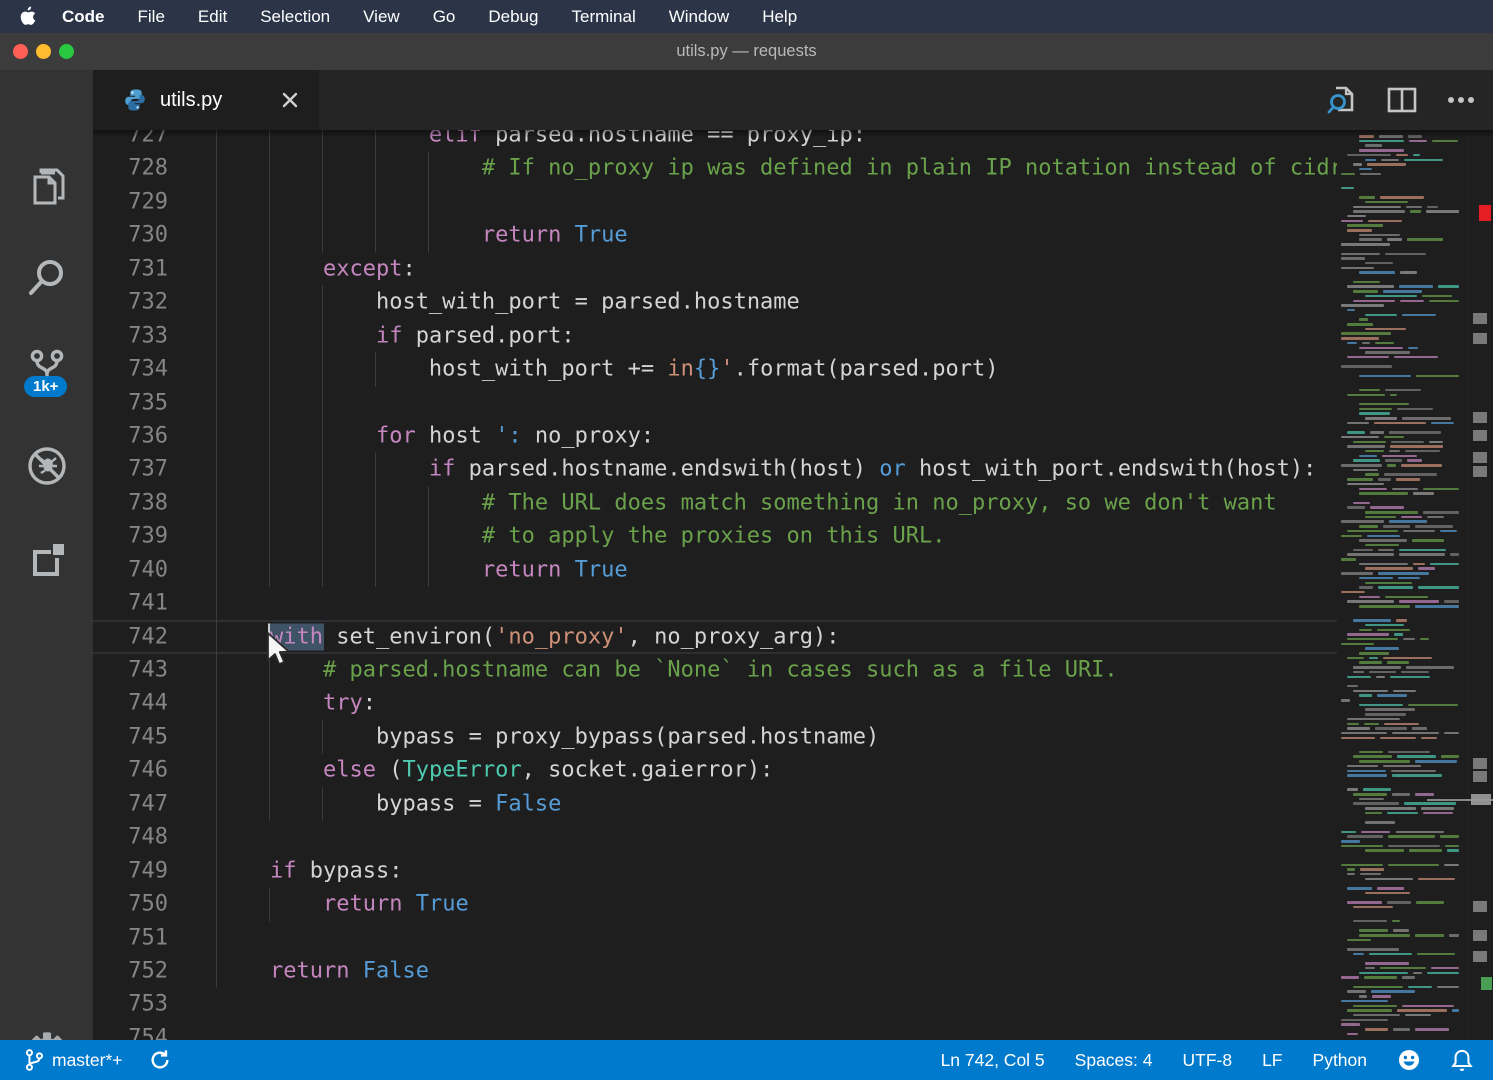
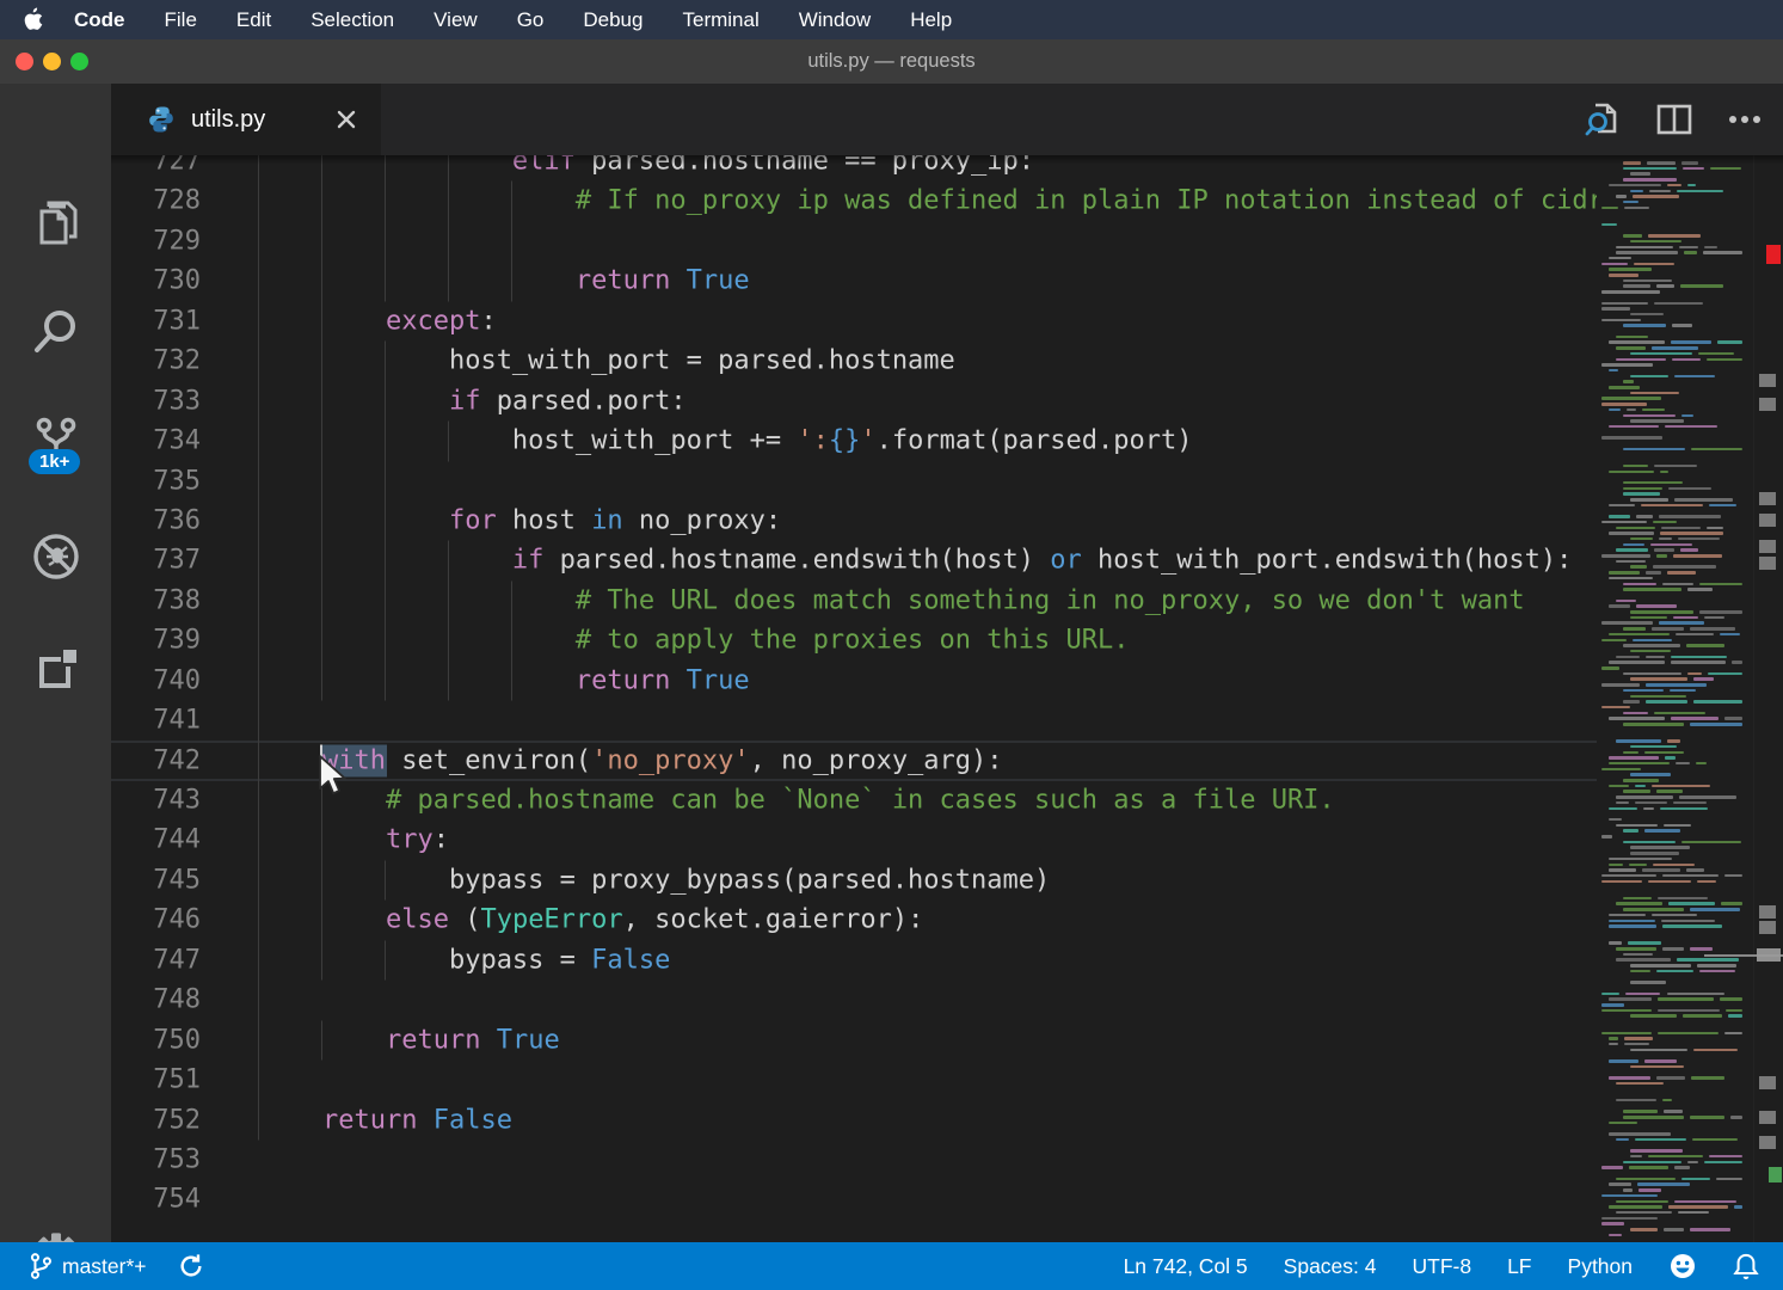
  Code
  File
  Edit
  Selection
  View
  Go
  Debug
  Terminal
  Window
  Help
  utils.py — requests
  1k+
  utils.py
  728
  # If no_proxy ip was defined in plain IP notation instead of cid
  729
  730
  return True
  731
  except:
  732
  host_with_port = parsed.hostname
  733
  if parsed.port:
  734
- host_with_port += in{}'.format(parsed.port)
+ host_with_port += ':{}'.format(parsed.port)
  735
  736
- for host ': no_proxy:
+ for host in no_proxy:
  737
  if parsed.hostname.endswith(host) or host_with_port.endswith(host):
  738
  # The URL does match something in no_proxy, so we don't want
  739
  # to apply the proxies on this URL.
  740
  return True
  741
  742
  with set_environ('no_proxy', no_proxy_arg):
  743
  # parsed.hostname can be `None` in cases such as a file URI.
  744
  try:
  745
  bypass = proxy_bypass(parsed.hostname)
  746
  else (TypeError, socket.gaierror):
  747
  bypass = False
  748
- 749
- if bypass:
  750
  return True
  751
  752
  return False
  753
  754
  master*+
  Ln 742, Col 5
  Spaces: 4
  UTF-8
  LF
  Python
